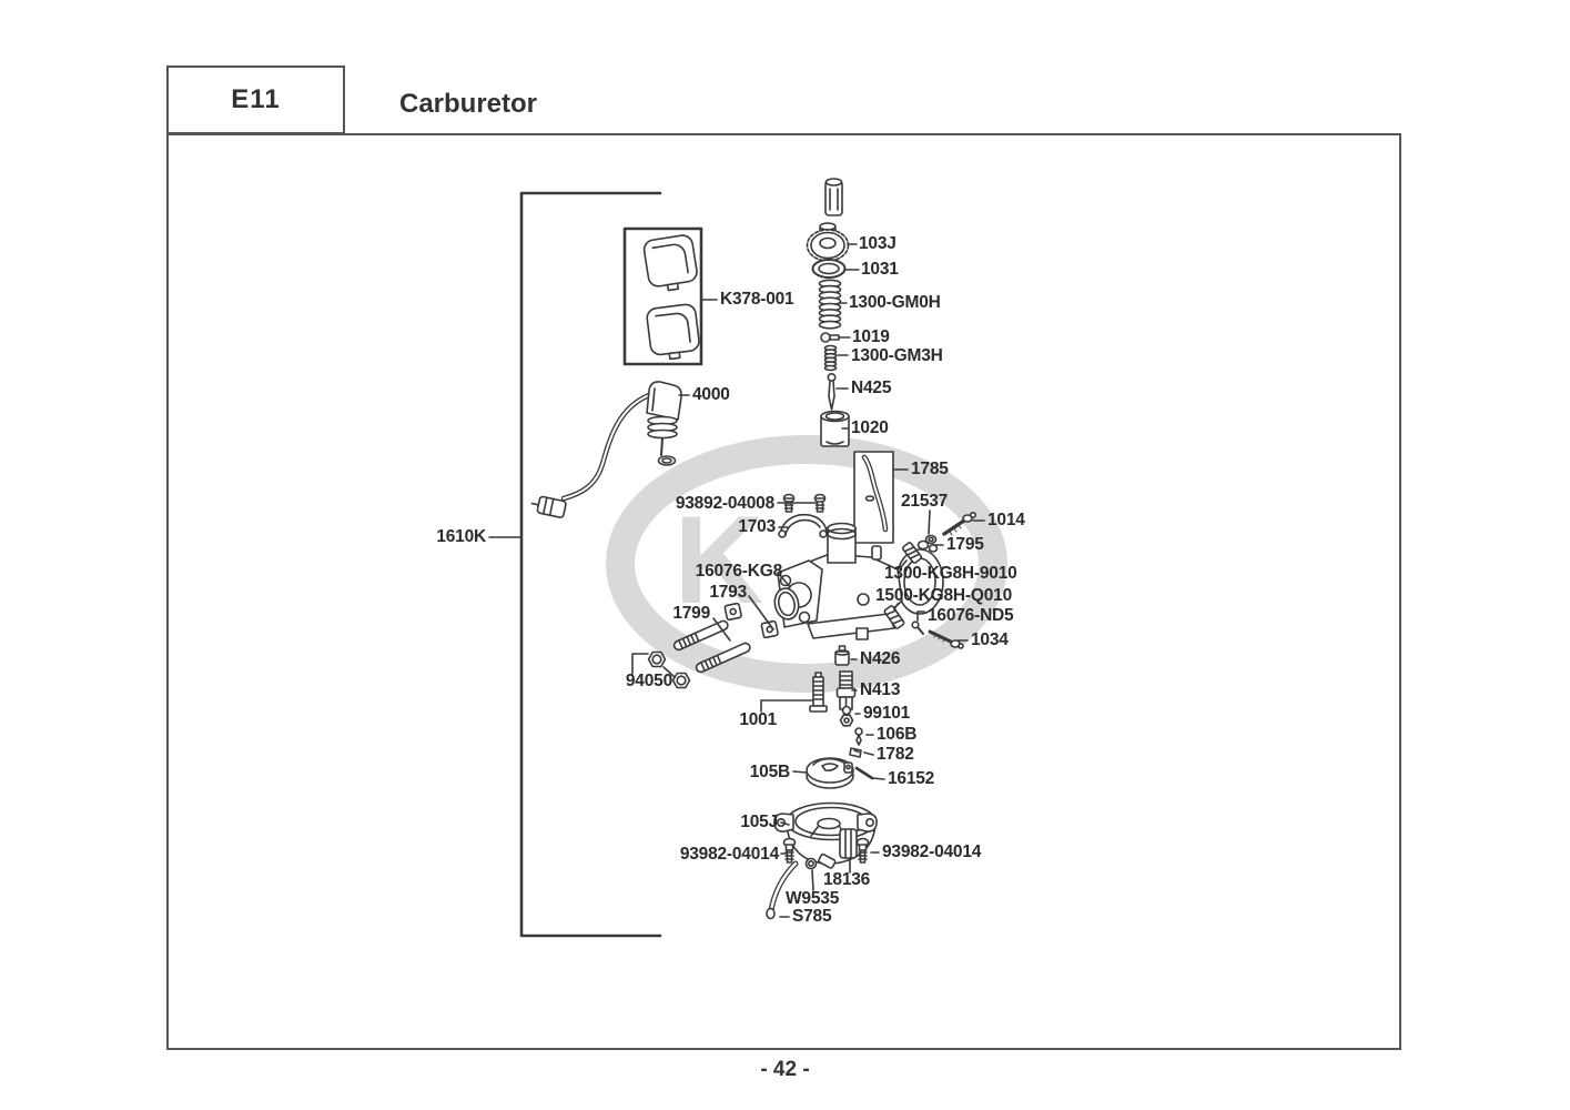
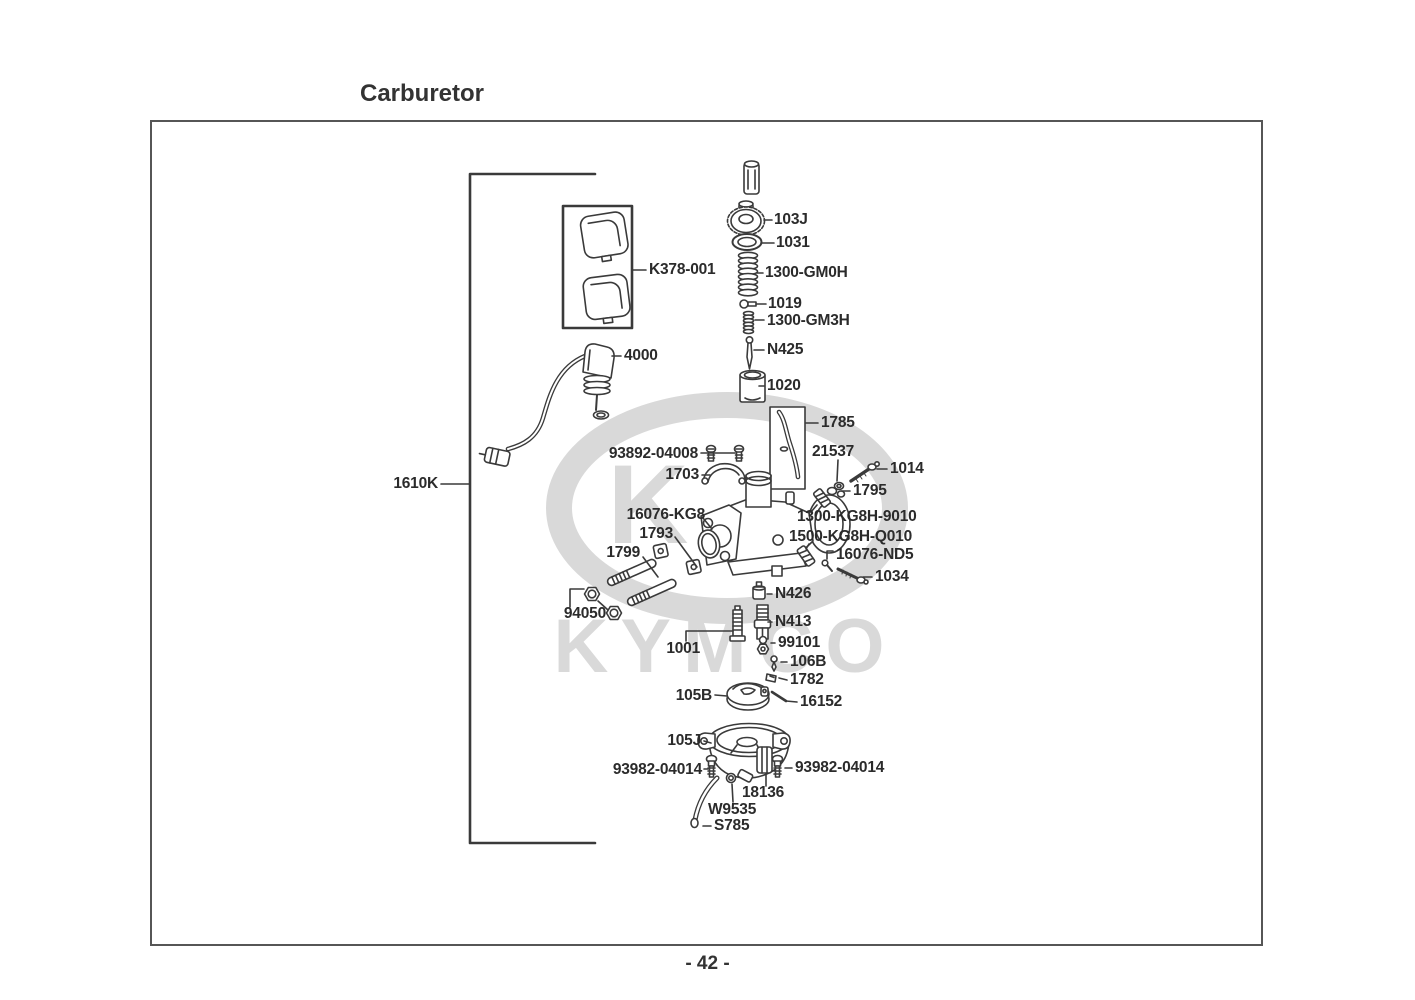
- E11
  Carburetor
  K
+ KYMCO
  103J
  1031
  1300-GM0H
  1019
  1300-GM3H
  N425
  1020
  K378-001
  4000
  1785
  93892-04008
  21537
  1014
  1703
  1795
  1610K
  16076-KG8
  1300-KG8H-9010
  1500-KG8H-Q010
  1793
  1799
  16076-ND5
  1034
  N426
  94050
  N413
  99101
  1001
  106B
  1782
  105B
  16152
  105J
  93982-04014
  93982-04014
  18136
  W9535
  S785
  - 42 -
